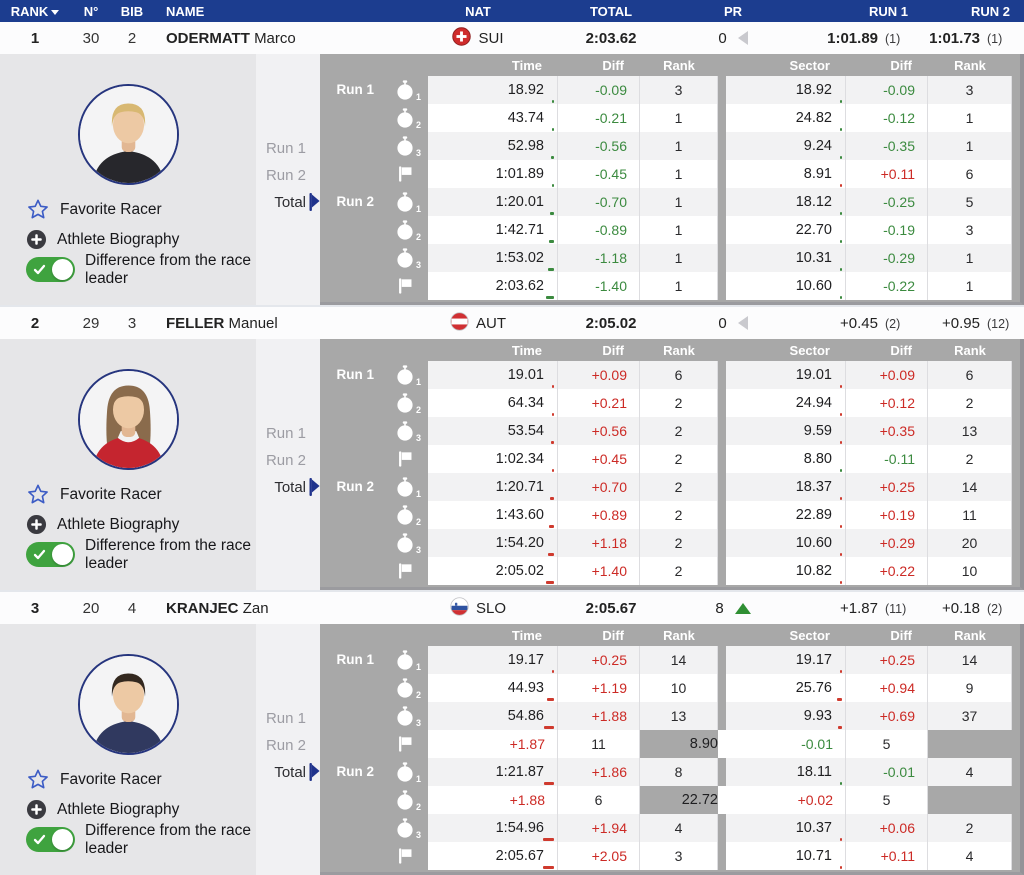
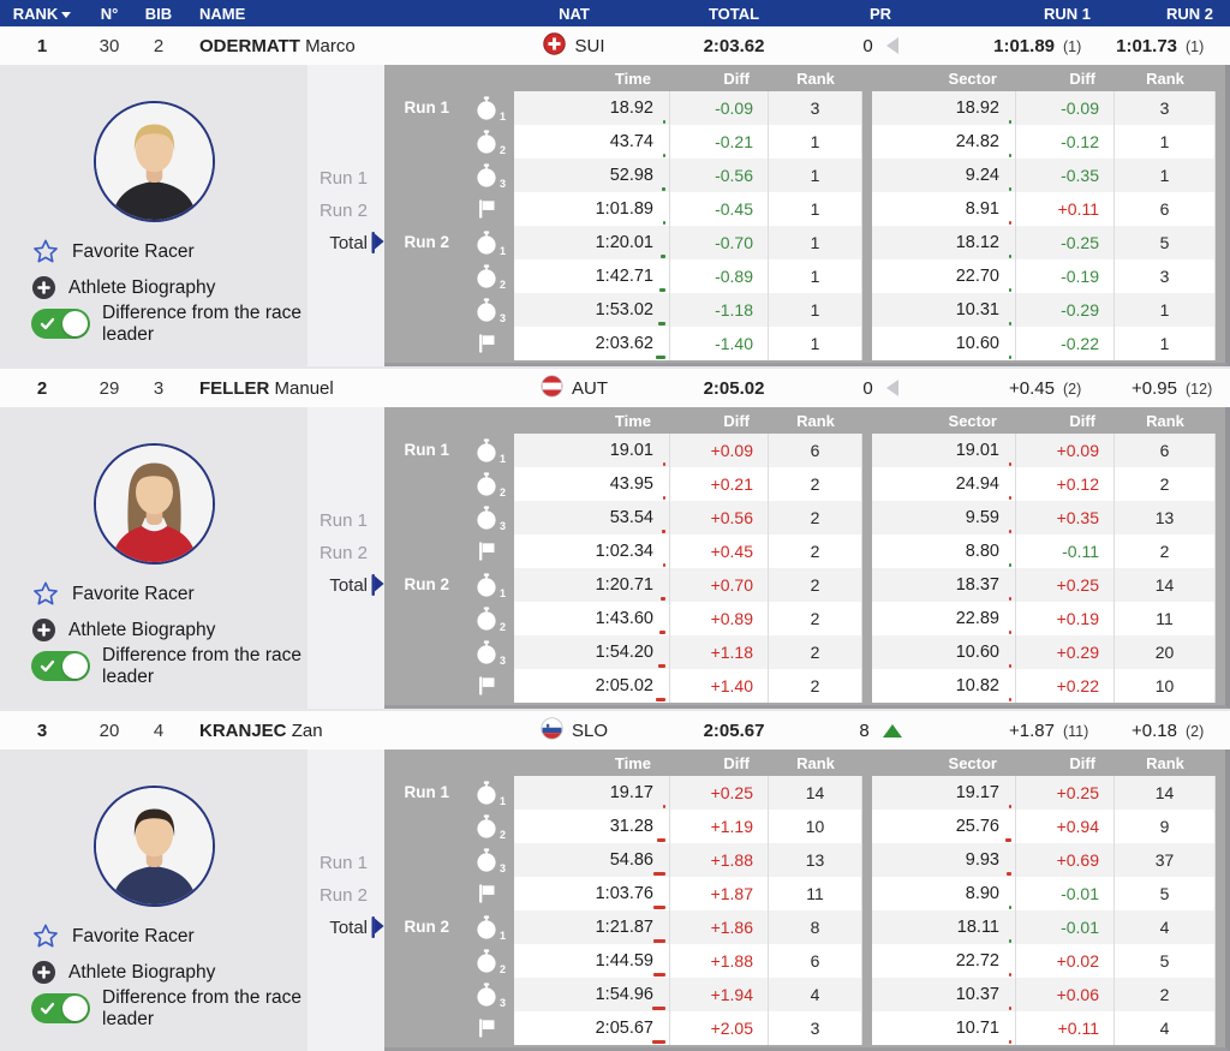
  RANK
  N°
  BIB
  NAME
  NAT
  TOTAL
  PR
  RUN 1
  RUN 2
  1
  30
  2
  ODERMATT Marco
  SUI
  2:03.62
  0
  1:01.89
  (1)
  1:01.73
  (1)
  Favorite Racer
  Athlete Biography
  Difference from the race leader
  Run 1
  Run 2
  Total
  Time
  Diff
  Rank
  Sector
  Diff
  Rank
  Run 1
  1
  18.92
  -0.09
  3
  18.92
  -0.09
  3
  2
  43.74
  -0.21
  1
  24.82
  -0.12
  1
  3
  52.98
  -0.56
  1
  9.24
  -0.35
  1
  1:01.89
  -0.45
  1
  8.91
  +0.11
  6
  Run 2
  1
  1:20.01
  -0.70
  1
  18.12
  -0.25
  5
  2
  1:42.71
  -0.89
  1
  22.70
  -0.19
  3
  3
  1:53.02
  -1.18
  1
  10.31
  -0.29
  1
  2:03.62
  -1.40
  1
  10.60
  -0.22
  1
  2
  29
  3
  FELLER Manuel
  AUT
  2:05.02
  0
  +0.45
  (2)
  +0.95
  (12)
  Favorite Racer
  Athlete Biography
  Difference from the race leader
  Run 1
  Run 2
  Total
  Time
  Diff
  Rank
  Sector
  Diff
  Rank
  Run 1
  1
  19.01
  +0.09
  6
  19.01
  +0.09
  6
  2
- 64.34
+ 43.95
  +0.21
  2
  24.94
  +0.12
  2
  3
  53.54
  +0.56
  2
  9.59
  +0.35
  13
  1:02.34
  +0.45
  2
  8.80
  -0.11
  2
  Run 2
  1
  1:20.71
  +0.70
  2
  18.37
  +0.25
  14
  2
  1:43.60
  +0.89
  2
  22.89
  +0.19
  11
  3
  1:54.20
  +1.18
  2
  10.60
  +0.29
  20
  2:05.02
  +1.40
  2
  10.82
  +0.22
  10
  3
  20
  4
  KRANJEC Zan
  SLO
  2:05.67
  8
  +1.87
  (11)
  +0.18
  (2)
  Favorite Racer
  Athlete Biography
  Difference from the race leader
  Run 1
  Run 2
  Total
  Time
  Diff
  Rank
  Sector
  Diff
  Rank
  Run 1
  1
  19.17
  +0.25
  14
  19.17
  +0.25
  14
  2
- 44.93
+ 31.28
  +1.19
  10
  25.76
  +0.94
  9
  3
  54.86
  +1.88
  13
  9.93
  +0.69
  37
+ 1:03.76
  +1.87
  11
  8.90
  -0.01
  5
  Run 2
  1
  1:21.87
  +1.86
  8
  18.11
  -0.01
  4
  2
+ 1:44.59
  +1.88
  6
  22.72
  +0.02
  5
  3
  1:54.96
  +1.94
  4
  10.37
  +0.06
  2
  2:05.67
  +2.05
  3
  10.71
  +0.11
  4
